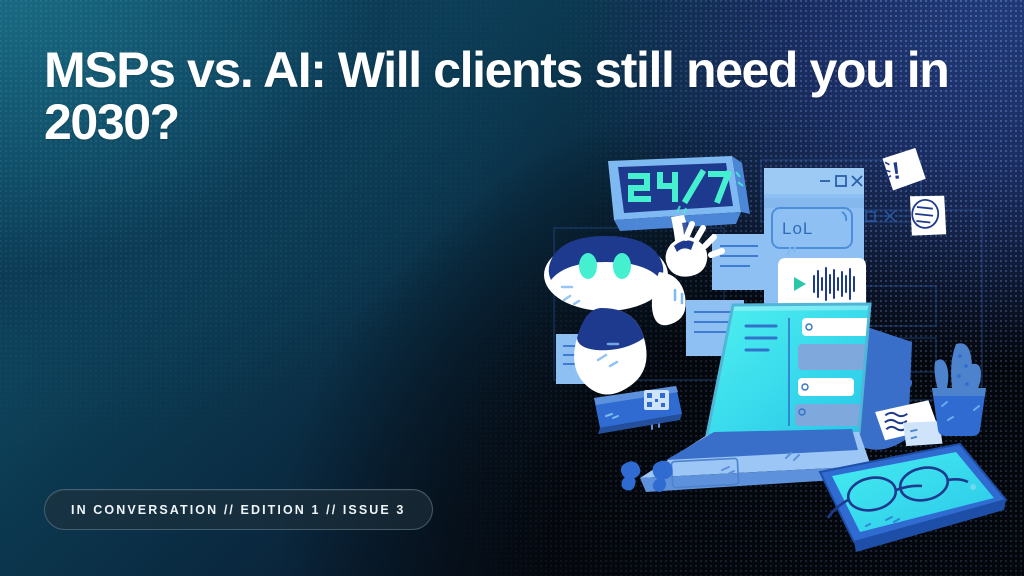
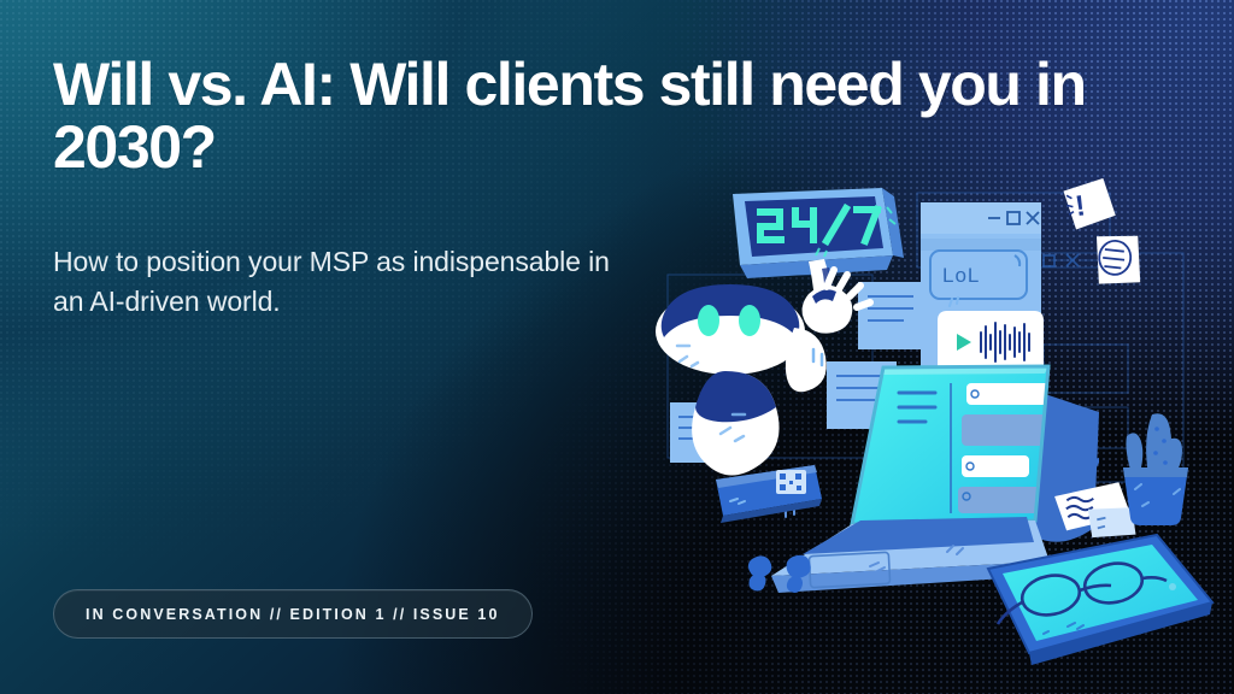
- MSPs vs. AI: Will clients still need you in 2030?
+ Will vs. AI: Will clients still need you in 2030?
+ How to position your MSP as indispensable in an AI-driven world.
- IN CONVERSATION // EDITION 1 // ISSUE 3
+ IN CONVERSATION // EDITION 1 // ISSUE 10
  LoL
